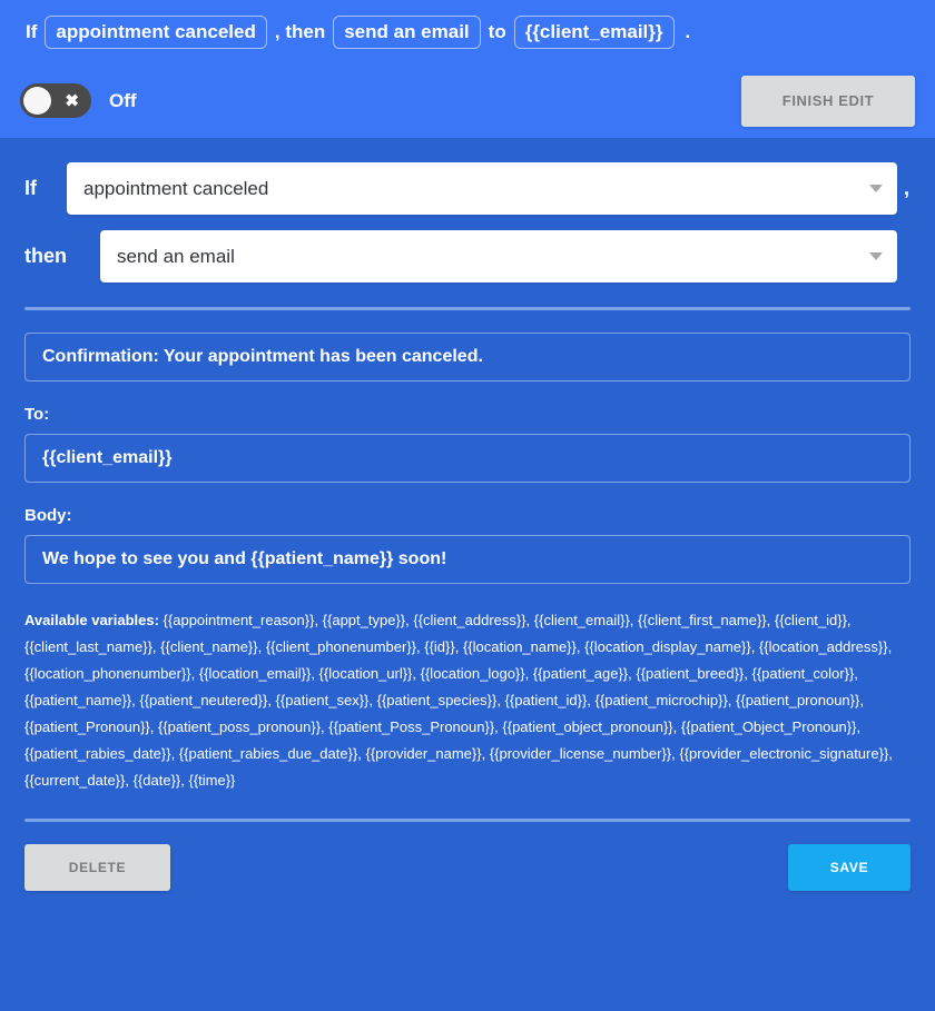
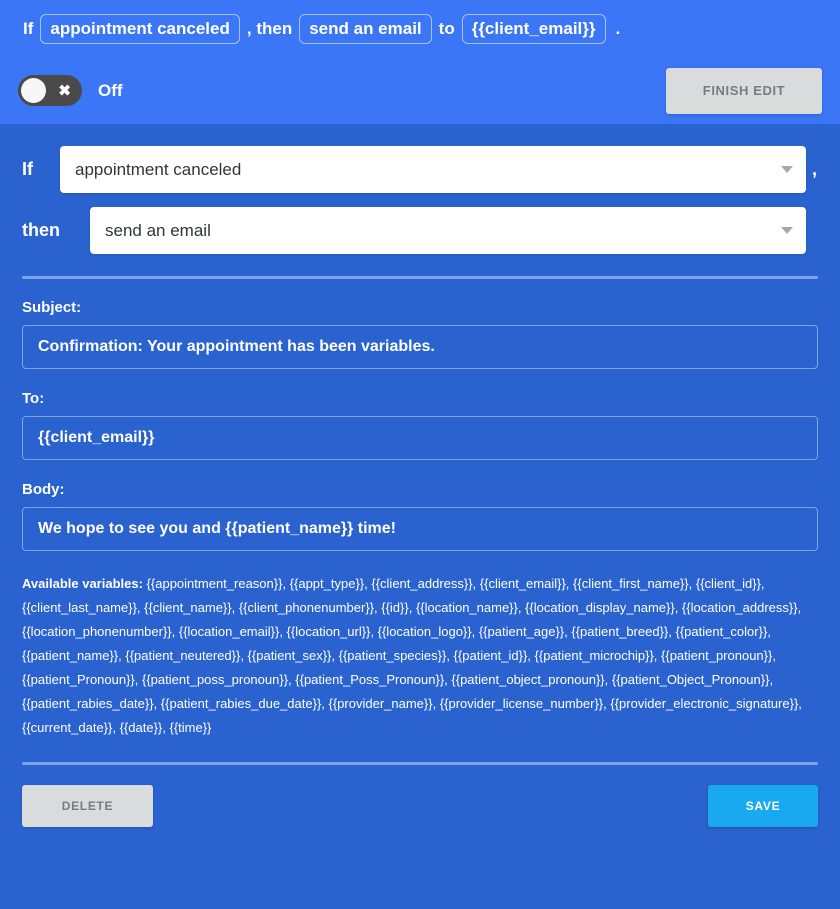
  If
  appointment canceled
  , then
  send an email
  to
  {{client_email}}
  .
  ✖
  Off
  FINISH EDIT
  If
  appointment canceled
  ,
  then
  send an email
+ Subject:
- Confirmation: Your appointment has been canceled.
+ Confirmation: Your appointment has been variables.
  To:
  {{client_email}}
  Body:
- We hope to see you and {{patient_name}} soon!
+ We hope to see you and {{patient_name}} time!
  Available variables: {{appointment_reason}}, {{appt_type}}, {{client_address}}, {{client_email}}, {{client_first_name}}, {{client_id}}, {{client_last_name}}, {{client_name}}, {{client_phonenumber}}, {{id}}, {{location_name}}, {{location_display_name}}, {{location_address}}, {{location_phonenumber}}, {{location_email}}, {{location_url}}, {{location_logo}}, {{patient_age}}, {{patient_breed}}, {{patient_color}}, {{patient_name}}, {{patient_neutered}}, {{patient_sex}}, {{patient_species}}, {{patient_id}}, {{patient_microchip}}, {{patient_pronoun}}, {{patient_Pronoun}}, {{patient_poss_pronoun}}, {{patient_Poss_Pronoun}}, {{patient_object_pronoun}}, {{patient_Object_Pronoun}}, {{patient_rabies_date}}, {{patient_rabies_due_date}}, {{provider_name}}, {{provider_license_number}}, {{provider_electronic_signature}}, {{current_date}}, {{date}}, {{time}}
  DELETE
  SAVE
